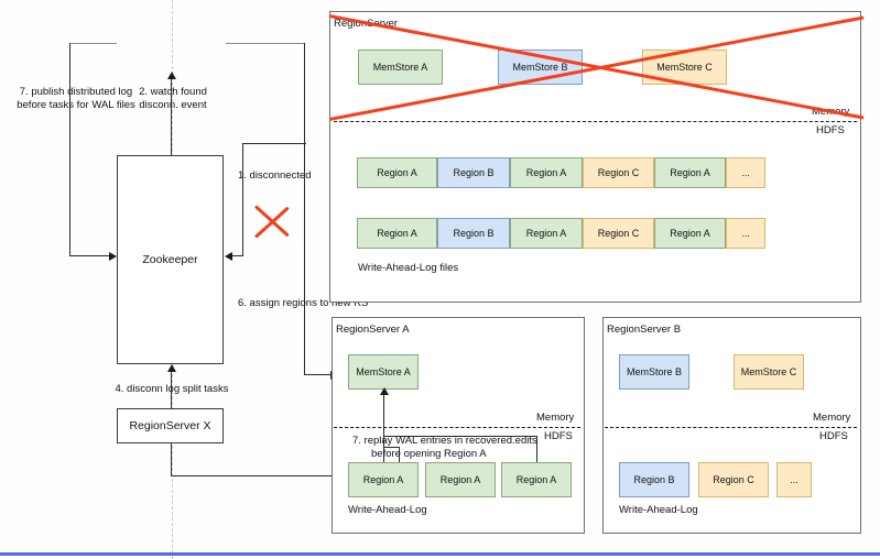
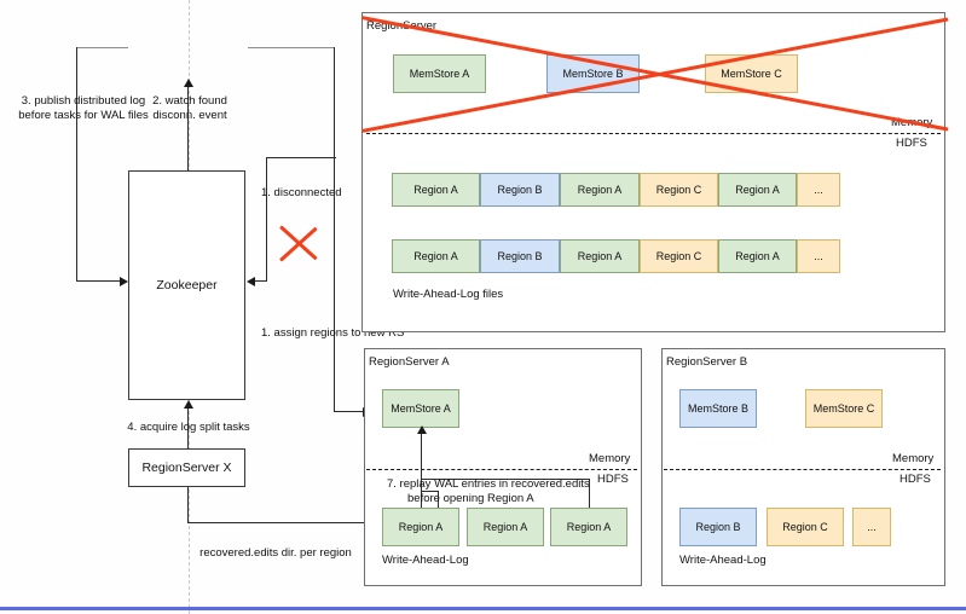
  Zookeeper
  RegionServer X
- 7. publish distributed log
+ 3. publish distributed log
  before tasks for WAL files
  2. watch found
  disconn. event
  1. disconnected
- 4. disconn log split tasks
+ 4. acquire log split tasks
+ recovered.edits dir. per region
- 6. assign regions to new RS
+ 1. assign regions to new RS
  MemStore A
  MemStore B
  MemStore C
  HDFS
  Region A
  Region B
  Region A
  Region C
  Region A
  ...
  Region A
  Region B
  Region A
  Region C
  Region A
  ...
  Write-Ahead-Log files
  RegionServer A
  MemStore A
  Memory
  HDFS
  Region A
  Region A
  Region A
  Write-Ahead-Log
  7. replay WAL entries in recovered.edits
  before opening Region A
  RegionServer B
  MemStore B
  MemStore C
  Memory
  HDFS
  Region B
  Region C
  ...
  Write-Ahead-Log
